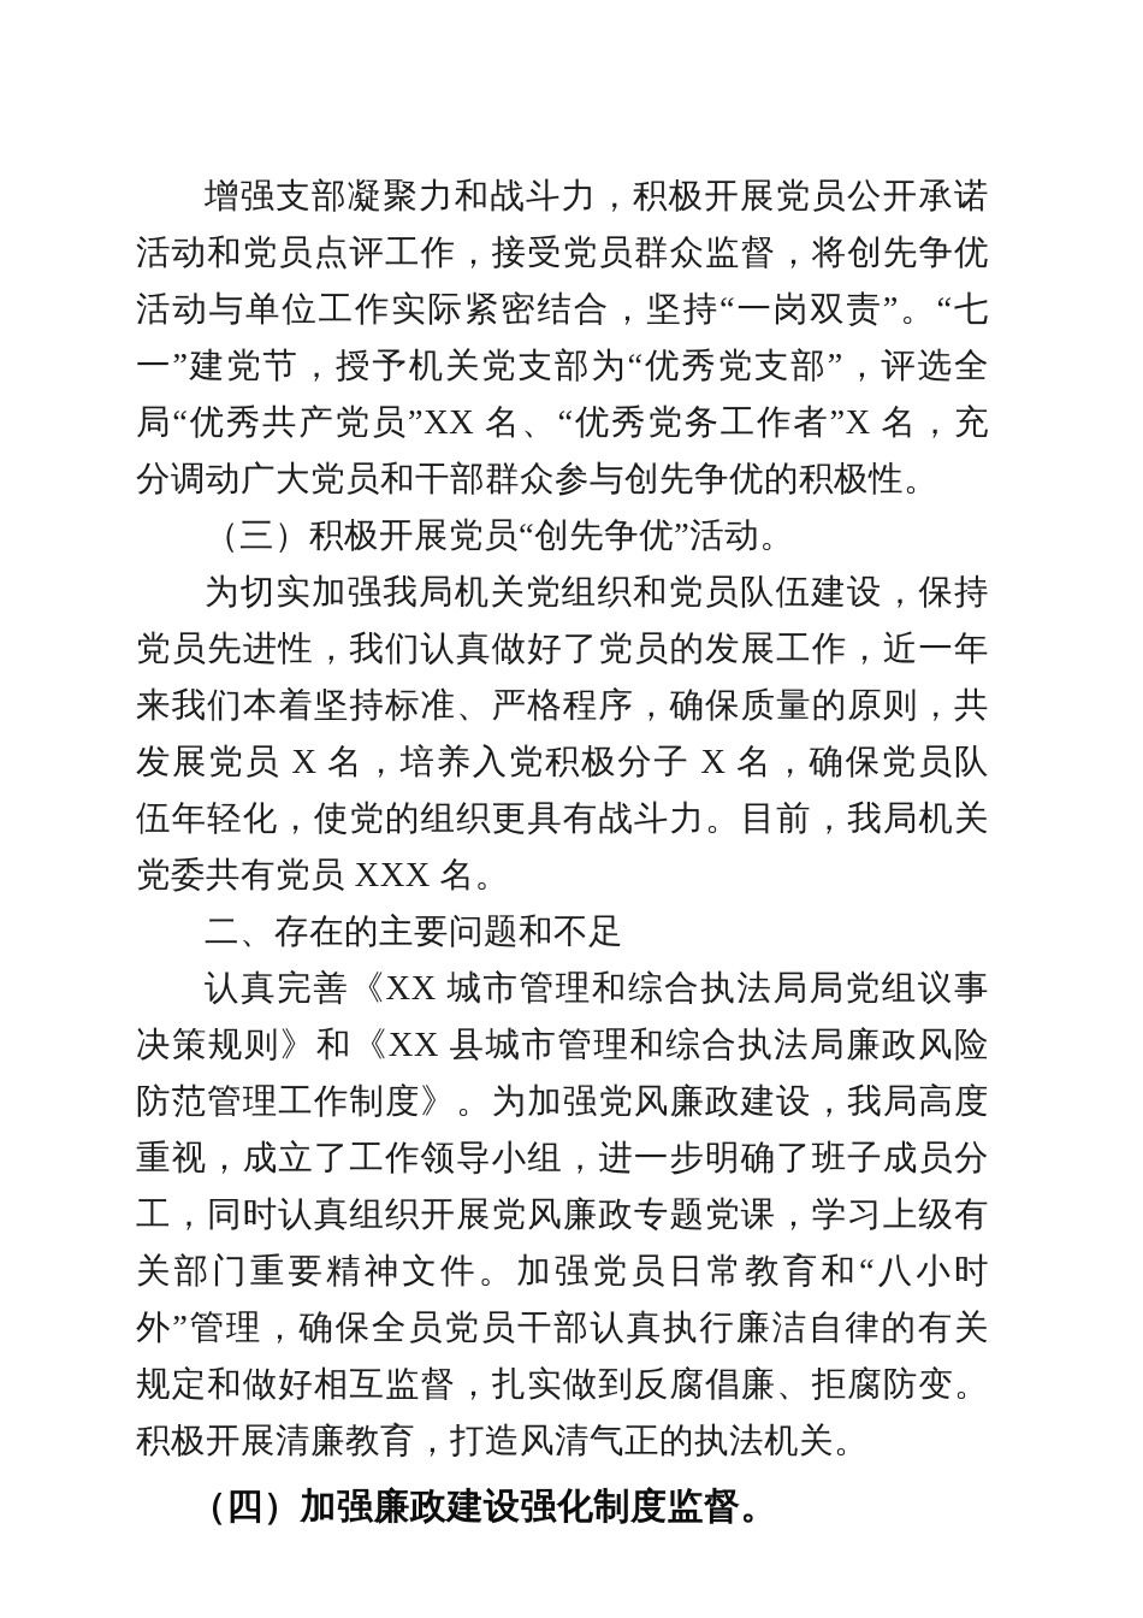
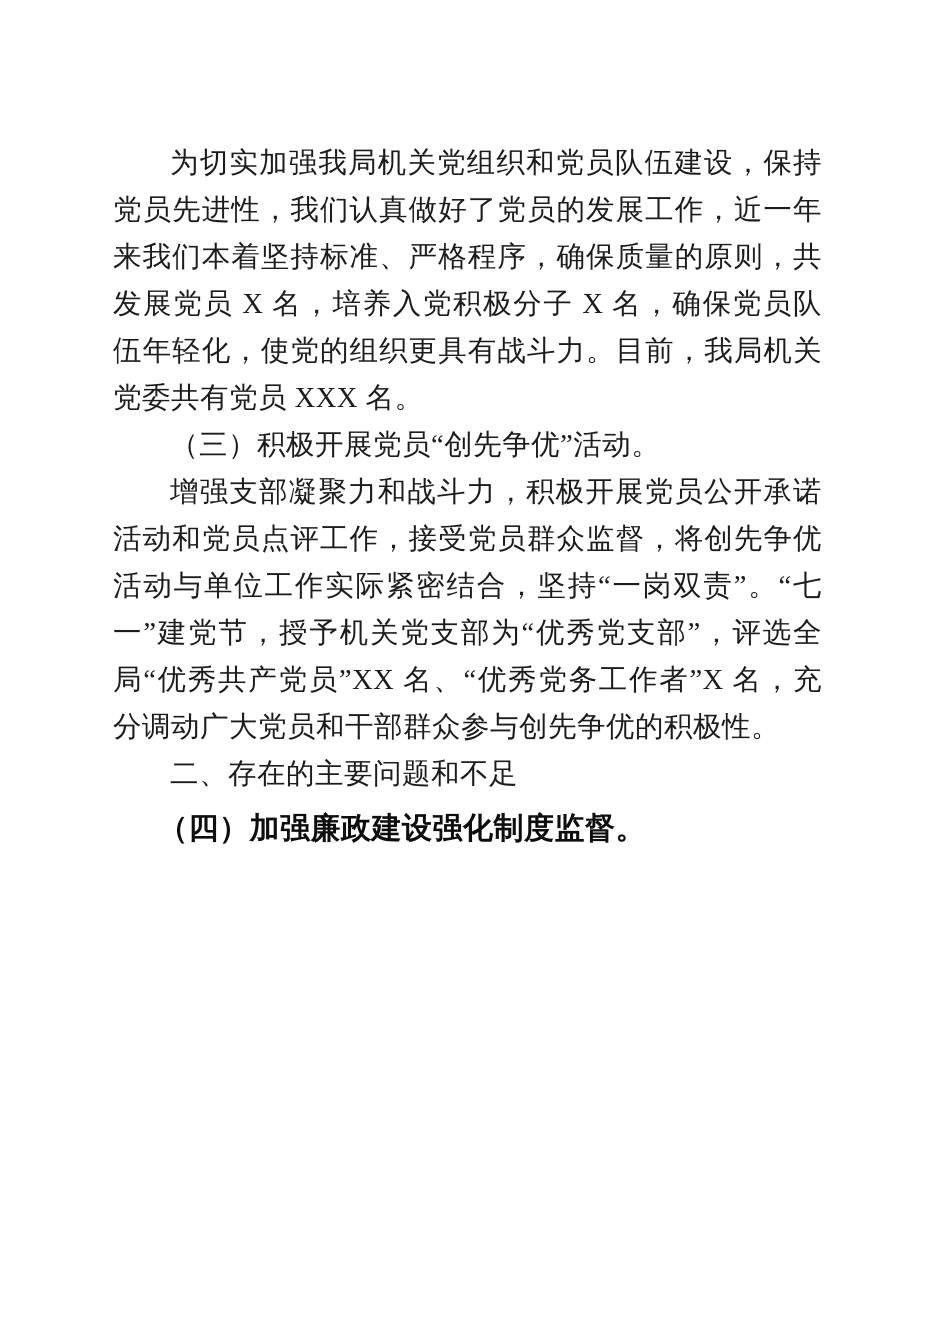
- 增强支部凝聚力和战斗力，积极开展党员公开承诺活动和党员点评工作，接受党员群众监督，将创先争优活动与单位工作实际紧密结合，坚持“一岗双责”。“七一”建党节，授予机关党支部为“优秀党支部”，评选全局“优秀共产党员”XX 名、“优秀党务工作者”X 名，充分调动广大党员和干部群众参与创先争优的积极性。
+ 为切实加强我局机关党组织和党员队伍建设，保持党员先进性，我们认真做好了党员的发展工作，近一年来我们本着坚持标准、严格程序，确保质量的原则，共发展党员 X 名，培养入党积极分子 X 名，确保党员队伍年轻化，使党的组织更具有战斗力。目前，我局机关党委共有党员 XXX 名。
  （三）积极开展党员“创先争优”活动。
- 为切实加强我局机关党组织和党员队伍建设，保持党员先进性，我们认真做好了党员的发展工作，近一年来我们本着坚持标准、严格程序，确保质量的原则，共发展党员 X 名，培养入党积极分子 X 名，确保党员队伍年轻化，使党的组织更具有战斗力。目前，我局机关党委共有党员 XXX 名。
+ 增强支部凝聚力和战斗力，积极开展党员公开承诺活动和党员点评工作，接受党员群众监督，将创先争优活动与单位工作实际紧密结合，坚持“一岗双责”。“七一”建党节，授予机关党支部为“优秀党支部”，评选全局“优秀共产党员”XX 名、“优秀党务工作者”X 名，充分调动广大党员和干部群众参与创先争优的积极性。
  二、存在的主要问题和不足
- 认真完善《XX 城市管理和综合执法局局党组议事决策规则》和《XX 县城市管理和综合执法局廉政风险防范管理工作制度》。为加强党风廉政建设，我局高度重视，成立了工作领导小组，进一步明确了班子成员分工，同时认真组织开展党风廉政专题党课，学习上级有关部门重要精神文件。加强党员日常教育和“八小时外”管理，确保全员党员干部认真执行廉洁自律的有关规定和做好相互监督，扎实做到反腐倡廉、拒腐防变。积极开展清廉教育，打造风清气正的执法机关。
  （四）加强廉政建设强化制度监督。
